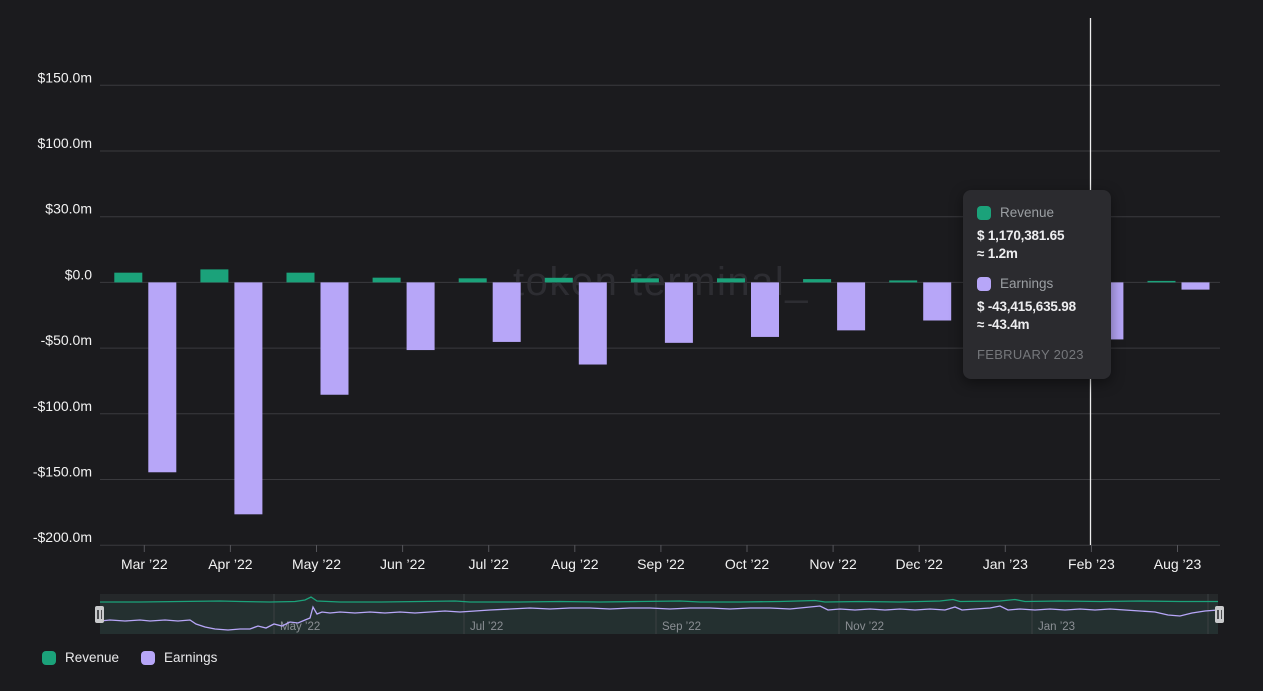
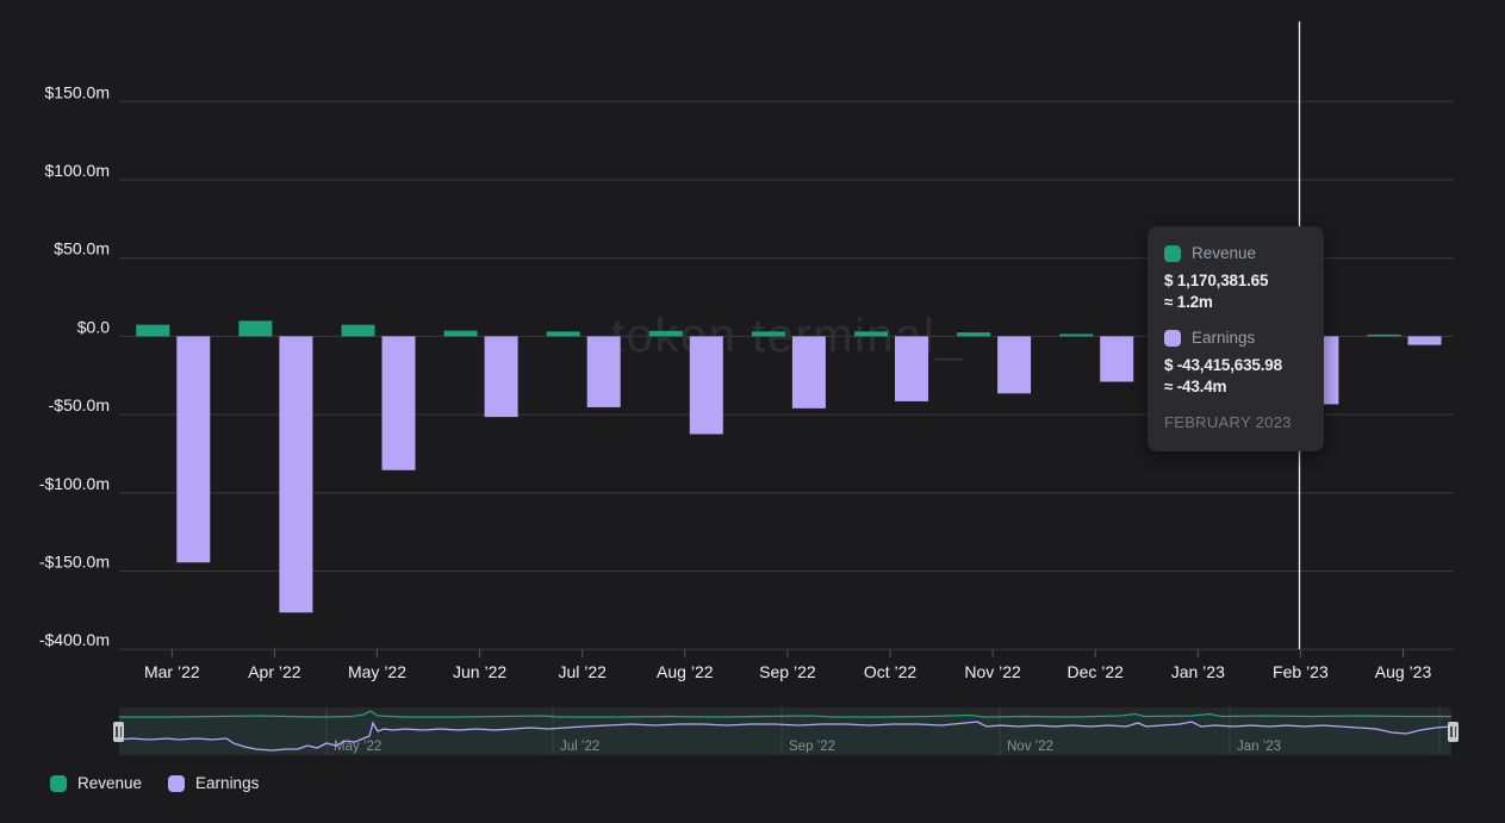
  $150.0m
  $100.0m
- $30.0m
+ $50.0m
  $0.0
  -$50.0m
  -$100.0m
  -$150.0m
- -$200.0m
+ -$400.0m
  Mar ’22
  Apr ’22
  May ’22
  Jun ’22
  Jul ’22
  Aug ’22
  Sep ’22
  Oct ’22
  Nov ’22
  Dec ’22
  Jan ’23
  Feb ’23
  Aug ’23
  May ’22
  Jul ’22
  Sep ’22
  Nov ’22
  Jan ’23
  Revenue
  $ 1,170,381.65
  ≈ 1.2m
  Earnings
  $ -43,415,635.98
  ≈ -43.4m
  FEBRUARY 2023
  Revenue
  Earnings
